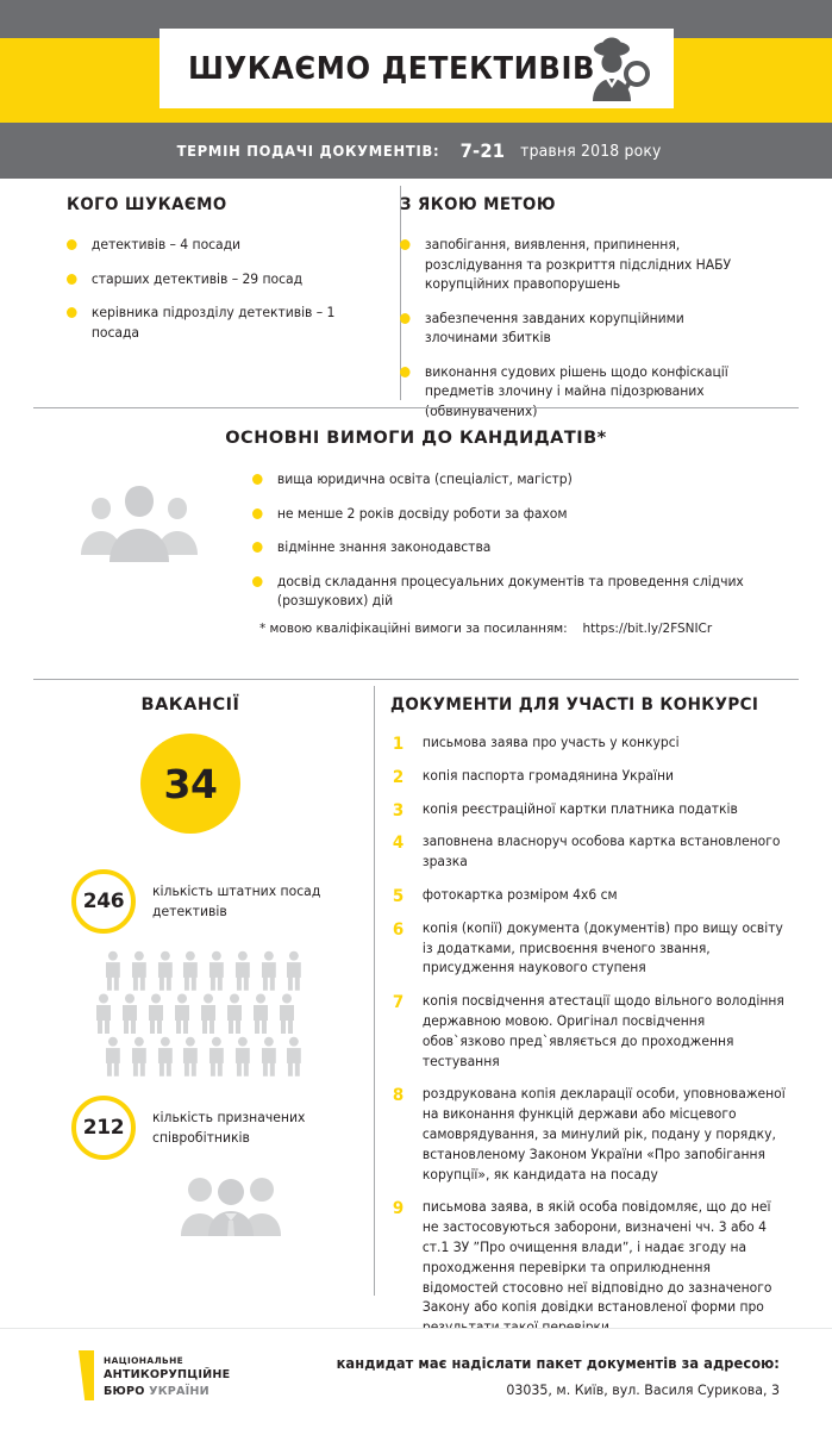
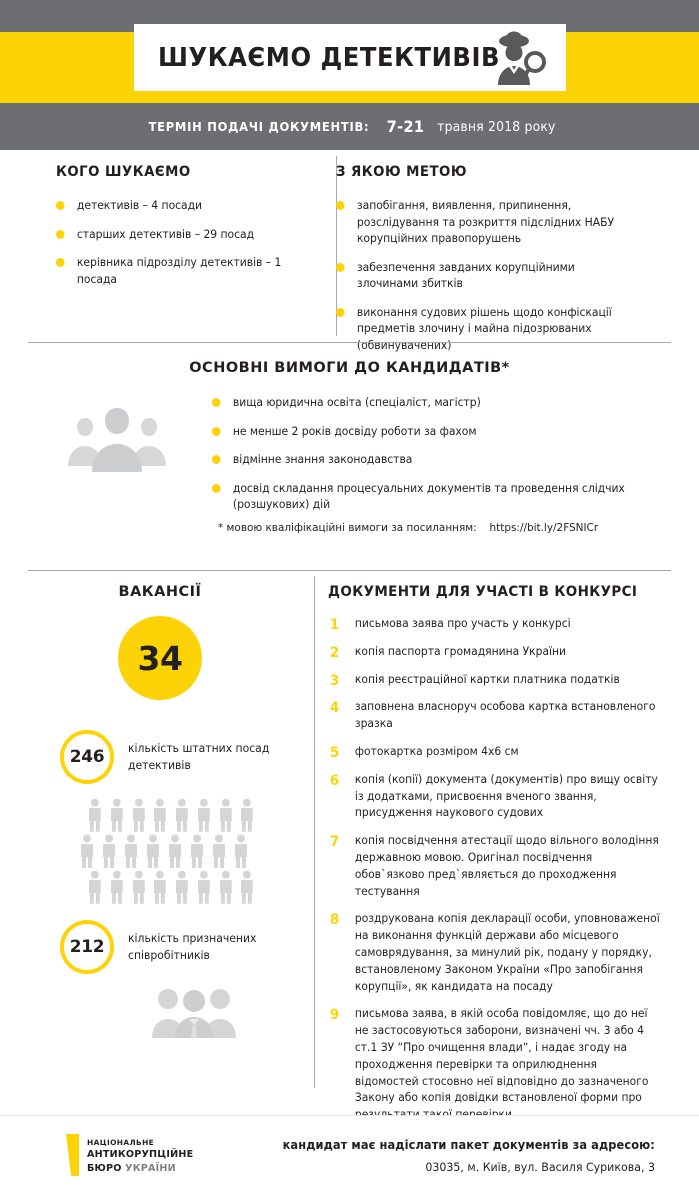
  ШУКАЄМО ДЕТЕКТИВІВ
  ТЕРМІН ПОДАЧІ ДОКУМЕНТІВ:
  7-21
  травня 2018 року
  КОГО ШУКАЄМО
  детективів – 4 посади
  старших детективів – 29 посад
  керівника підрозділу детективів – 1 посада
  З ЯКОЮ МЕТОЮ
  запобігання, виявлення, припинення, розслідування та розкриття підслідних НАБУ корупційних правопорушень
  забезпечення завданих корупційними злочинами збитків
  виконання судових рішень щодо конфіскації предметів злочину і майна підозрюваних (обвинувачених)
  ОСНОВНІ ВИМОГИ ДО КАНДИДАТІВ*
  вища юридична освіта (спеціаліст, магістр)
  не менше 2 років досвіду роботи за фахом
  відмінне знання законодавства
  досвід складання процесуальних документів та проведення слідчих (розшукових) дій
  * мовою кваліфікаційні вимоги за посиланням: https://bit.ly/2FSNICr
  ВАКАНСІЇ
  34
  246
  кількість штатних посад детективів
  212
  кількість призначених співробітників
  ДОКУМЕНТИ ДЛЯ УЧАСТІ В КОНКУРСІ
  1
  письмова заява про участь у конкурсі
  2
  копія паспорта громадянина України
  3
  копія реєстраційної картки платника податків
  4
  заповнена власноруч особова картка встановленого зразка
  5
  фотокартка розміром 4х6 см
  6
- копія (копії) документа (документів) про вищу освіту із додатками, присвоєння вченого звання, присудження наукового ступеня
+ копія (копії) документа (документів) про вищу освіту із додатками, присвоєння вченого звання, присудження наукового судових
  7
  копія посвідчення атестації щодо вільного володіння державною мовою. Оригінал посвідчення обов`язково пред`являється до проходження тестування
  8
  роздрукована копія декларації особи, уповноваженої на виконання функцій держави або місцевого самоврядування, за минулий рік, подану у порядку, встановленому Законом України «Про запобігання корупції», як кандидата на посаду
  9
  письмова заява, в якій особа повідомляє, що до неї не застосовуються заборони, визначені чч. 3 або 4 ст.1 ЗУ ˮПро очищення владиˮ, і надає згоду на проходження перевірки та оприлюднення відомостей стосовно неї відповідно до зазначеного Закону або копія довідки встановленої форми про
  НАЦІОНАЛЬНЕ
  АНТИКОРУПЦІЙНЕ
  БЮРО УКРАЇНИ
  кандидат має надіслати пакет документів за адресою:
  03035, м. Київ, вул. Василя Сурикова, 3
